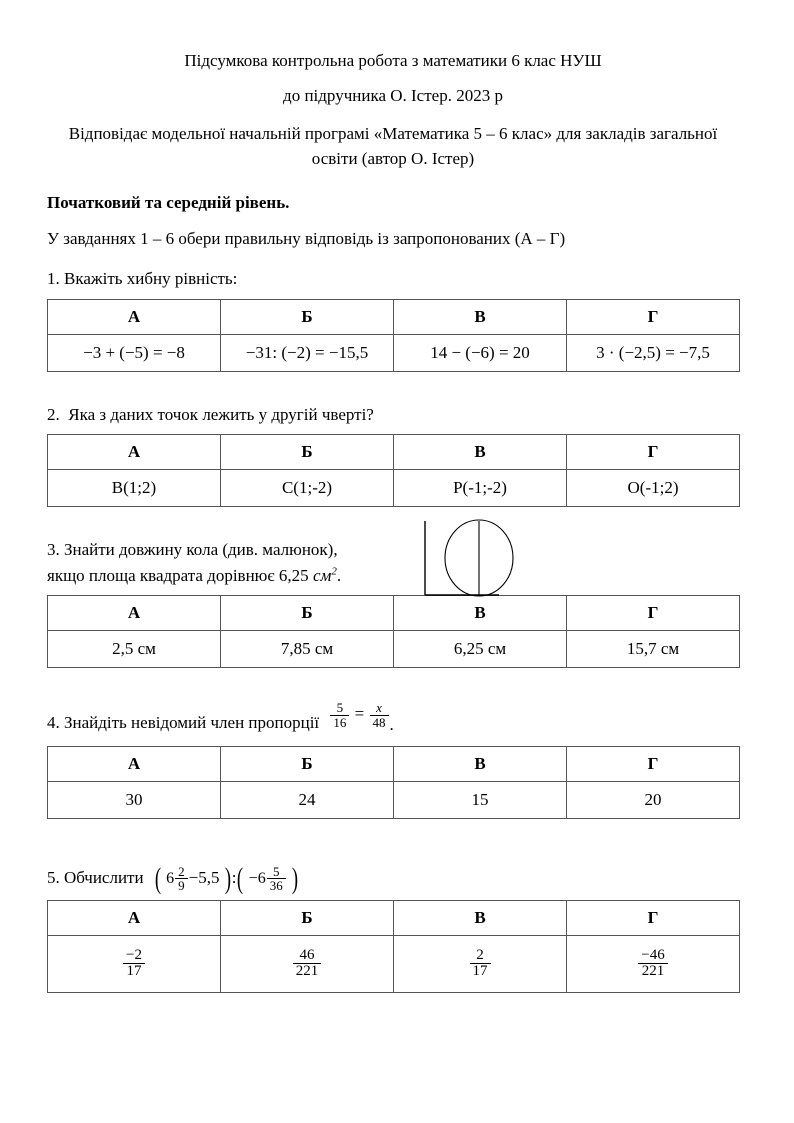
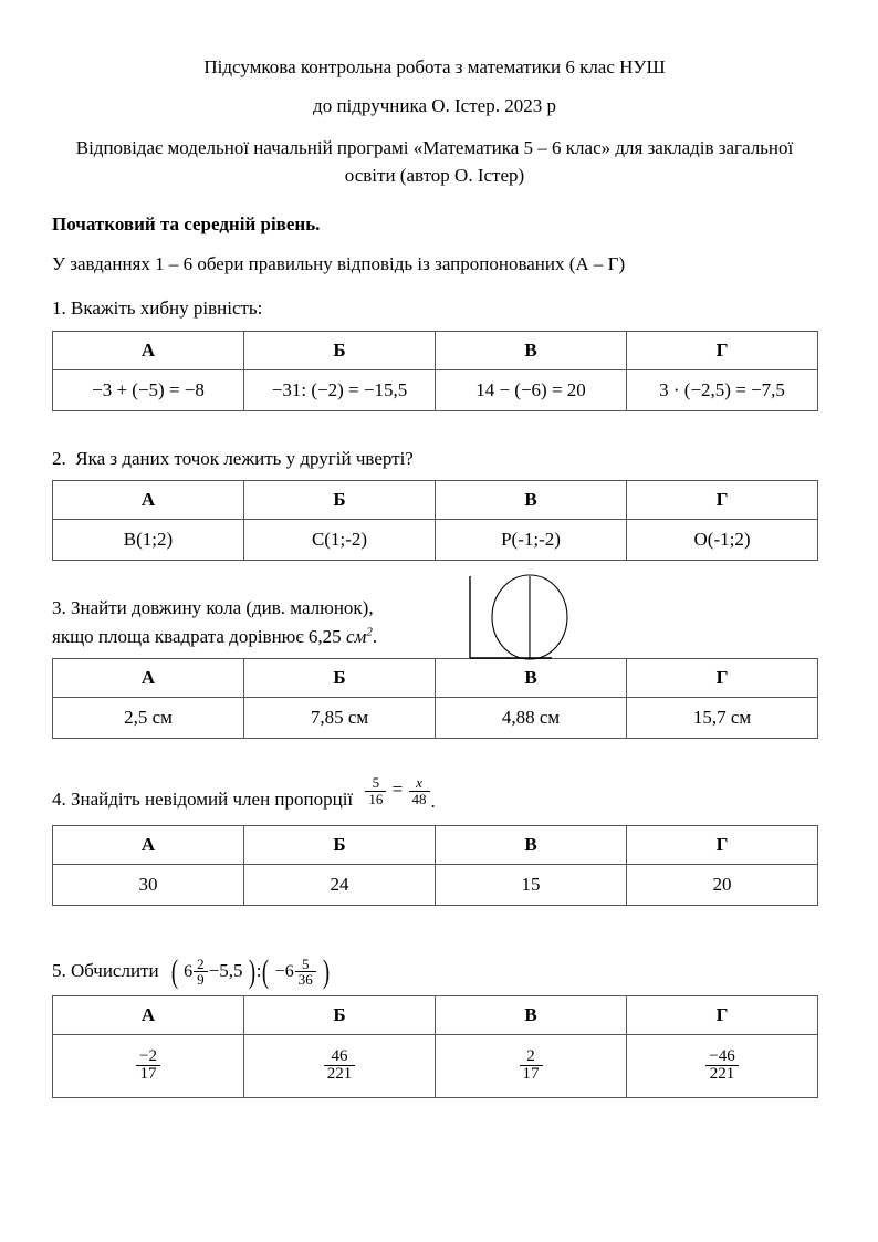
  Підсумкова контрольна робота з математики 6 клас НУШ
  до підручника О. Істер. 2023 р
  Відповідає модельної начальній програмі «Математика 5 – 6 клас» для закладів загальної освіти (автор О. Істер)
  Початковий та середній рівень.
  У завданнях 1 – 6 обери правильну відповідь із запропонованих (А – Г)
  1. Вкажіть хибну рівність:
  А	Б	В	Г
  −3 + (−5) = −8	−31: (−2) = −15,5	14 − (−6) = 20	3 · (−2,5) = −7,5
  2. Яка з даних точок лежить у другій чверті?
  А	Б	В	Г
  B(1;2)	C(1;-2)	P(-1;-2)	O(-1;2)
  3. Знайти довжину кола (див. малюнок),
  якщо площа квадрата дорівнює 6,25 см2.
  А	Б	В	Г
- 2,5 см	7,85 см	6,25 см	15,7 см
+ 2,5 см	7,85 см	4,88 см	15,7 см
  4. Знайдіть невідомий член пропорції
  5
  16
  =
  x
  48
  .
  А	Б	В	Г
  30	24	15	20
  5. Обчислити ( 6
  2
  9
  −5,5 ):( −6
  5
  36
  )
  А	Б	В	Г
  −2 17	46 221	2 17	−46 221
